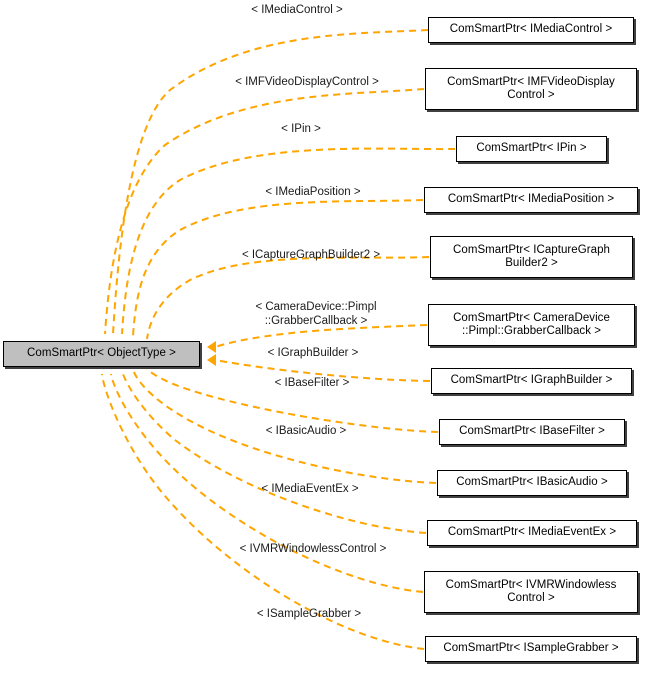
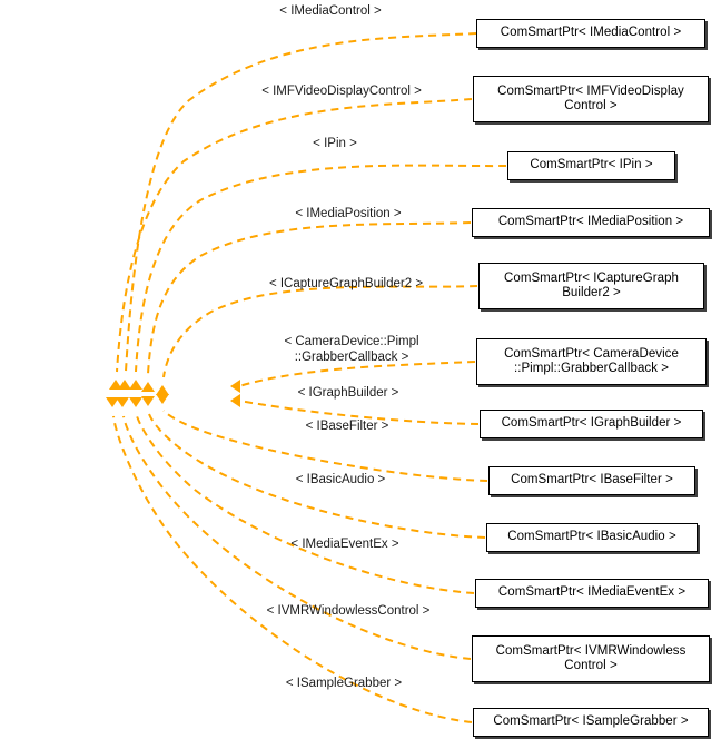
  ComSmartPtr< IMediaControl >
  ComSmartPtr< IMFVideoDisplay
  Control >
  ComSmartPtr< IPin >
  ComSmartPtr< IMediaPosition >
  ComSmartPtr< ICaptureGraph
  Builder2 >
  ComSmartPtr< CameraDevice
  ::Pimpl::GrabberCallback >
  ComSmartPtr< IGraphBuilder >
  ComSmartPtr< IBaseFilter >
  ComSmartPtr< IBasicAudio >
  ComSmartPtr< IMediaEventEx >
  ComSmartPtr< IVMRWindowless
  Control >
  ComSmartPtr< ISampleGrabber >
  < IMediaControl >
  < IMFVideoDisplayControl >
  < IPin >
  < IMediaPosition >
  < ICaptureGraphBuilder2 >
  < CameraDevice::Pimpl
  ::GrabberCallback >
  < IGraphBuilder >
  < IBaseFilter >
  < IBasicAudio >
  < IMediaEventEx >
  < IVMRWindowlessControl >
  < ISampleGrabber >
- ComSmartPtr< ObjectType >
